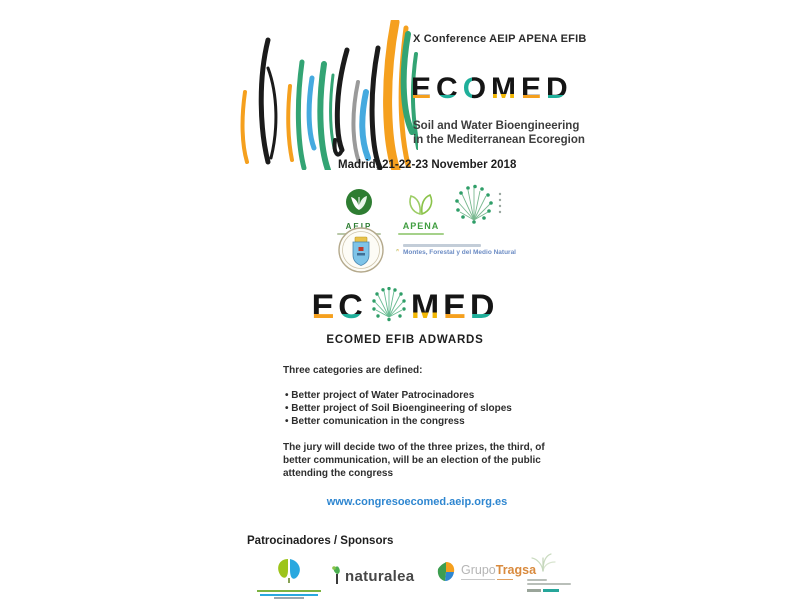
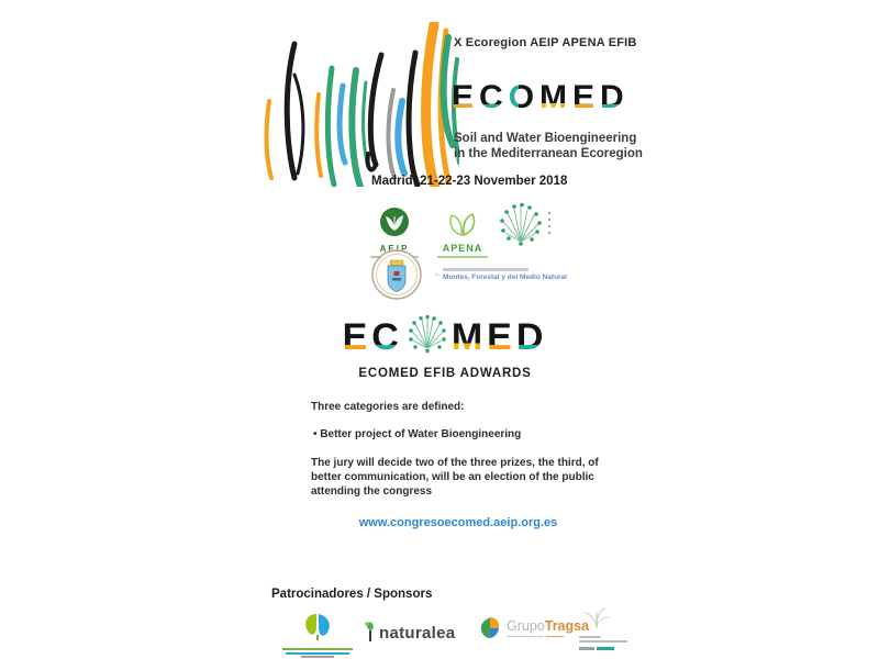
- X Conference AEIP APENA EFIB
+ X Ecoregion AEIP APENA EFIB
  ECOMED
  Soil and Water Bioengineering
  in the Mediterranean Ecoregion
  Madrid, 21-22-23 November 2018
  AEIP
  APENA
  E
  C
  M
  E
  D
  ECOMED EFIB ADWARDS
  Three categories are defined:
- Better project of Water Patrocinadores
+ Better project of Water Bioengineering
- Better project of Soil Bioengineering of slopes
- Better comunication in the congress
  The jury will decide two of the three prizes, the third, of better communication, will be an election of the public attending the congress
  www.congresoecomed.aeip.org.es
  Patrocinadores / Sponsors
  naturalea
  GrupoTragsa
